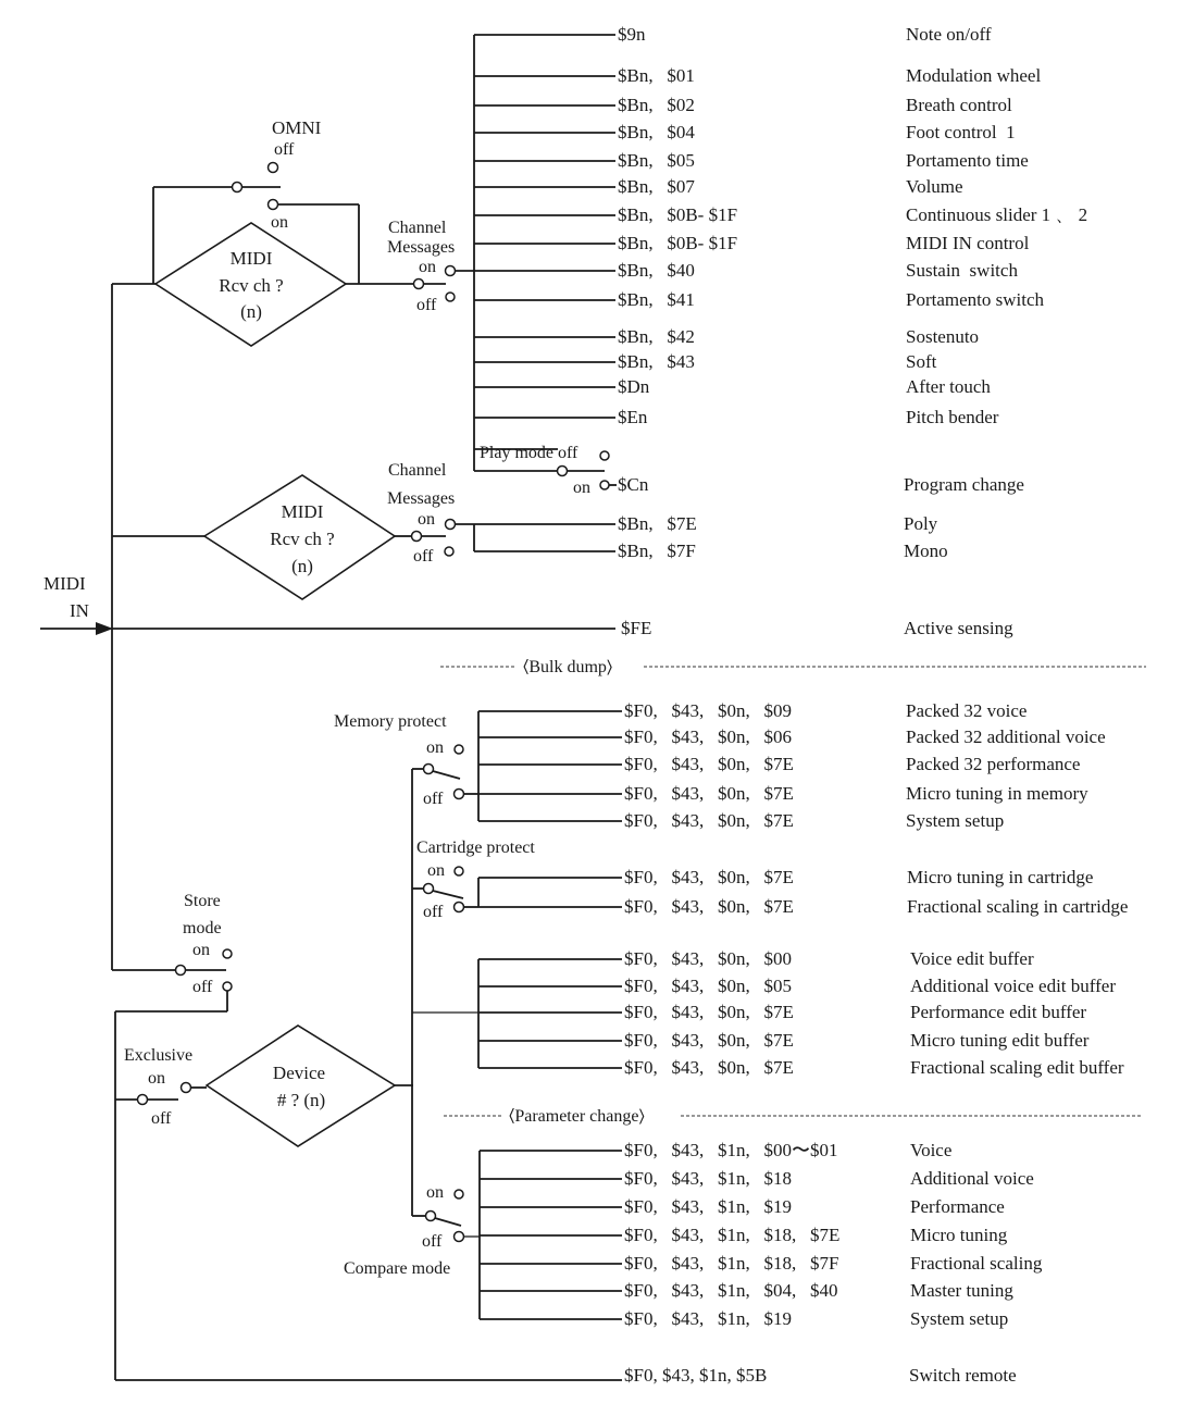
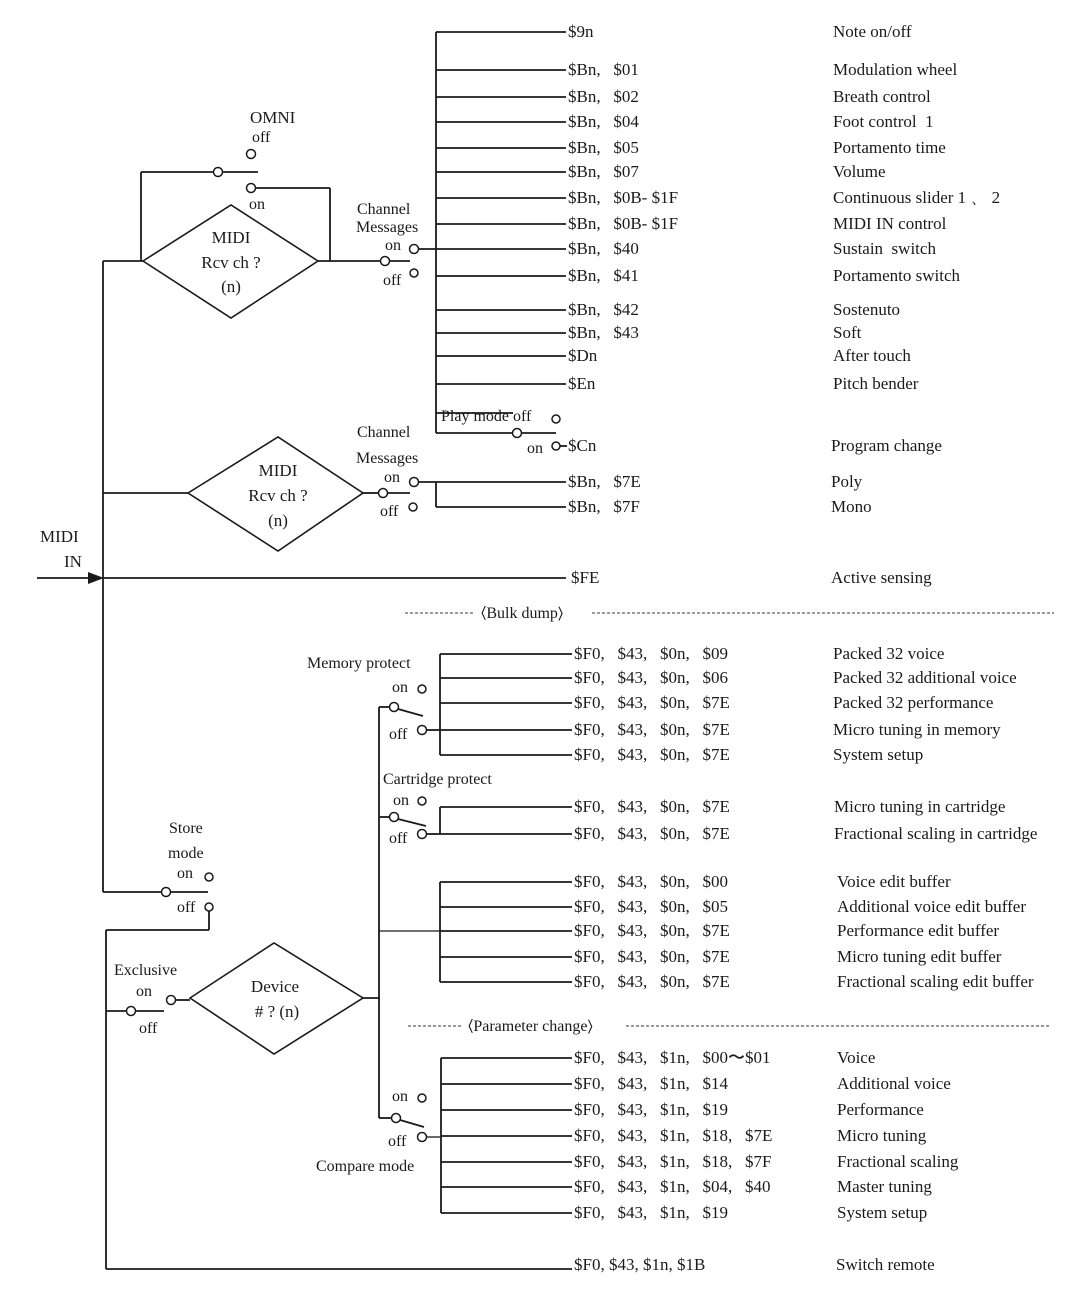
  MIDI
  IN
  $FE
  Active sensing
  MIDI
  Rcv ch ?
  (n)
  OMNI
  off
  on
  Channel
  Messages
  on
  off
  $9n
  Note on/off
  $Bn, $01
  Modulation wheel
  $Bn, $02
  Breath control
  $Bn, $04
  Foot control 1
  $Bn, $05
  Portamento time
  $Bn, $07
  Volume
  $Bn, $0B- $1F
  Continuous slider 1 、 2
  $Bn, $0B- $1F
  MIDI IN control
  $Bn, $40
  Sustain switch
  $Bn, $41
  Portamento switch
  $Bn, $42
  Sostenuto
  $Bn, $43
  Soft
  $Dn
  After touch
  $En
  Pitch bender
  Play mode off
  on
  $Cn
  Program change
  MIDI
  Rcv ch ?
  (n)
  Channel
  Messages
  on
  off
  $Bn, $7E
  Poly
  $Bn, $7F
  Mono
  〈Bulk dump〉
  〈Parameter change〉
  Store
  mode
  on
  off
- $F0, $43, $1n, $5B
+ $F0, $43, $1n, $1B
  Switch remote
  Exclusive
  on
  off
  Device
  # ? (n)
  Memory protect
  on
  off
  $F0, $43, $0n, $09
  Packed 32 voice
  $F0, $43, $0n, $06
  Packed 32 additional voice
  $F0, $43, $0n, $7E
  Packed 32 performance
  $F0, $43, $0n, $7E
  Micro tuning in memory
  $F0, $43, $0n, $7E
  System setup
  Cartridge protect
  on
  off
  $F0, $43, $0n, $7E
  Micro tuning in cartridge
  $F0, $43, $0n, $7E
  Fractional scaling in cartridge
  $F0, $43, $0n, $00
  Voice edit buffer
  $F0, $43, $0n, $05
  Additional voice edit buffer
  $F0, $43, $0n, $7E
  Performance edit buffer
  $F0, $43, $0n, $7E
  Micro tuning edit buffer
  $F0, $43, $0n, $7E
  Fractional scaling edit buffer
  on
  off
  Compare mode
  $F0, $43, $1n, $00〜$01
  Voice
- $F0, $43, $1n, $18
+ $F0, $43, $1n, $14
  Additional voice
  $F0, $43, $1n, $19
  Performance
  $F0, $43, $1n, $18, $7E
  Micro tuning
  $F0, $43, $1n, $18, $7F
  Fractional scaling
  $F0, $43, $1n, $04, $40
  Master tuning
  $F0, $43, $1n, $19
  System setup
